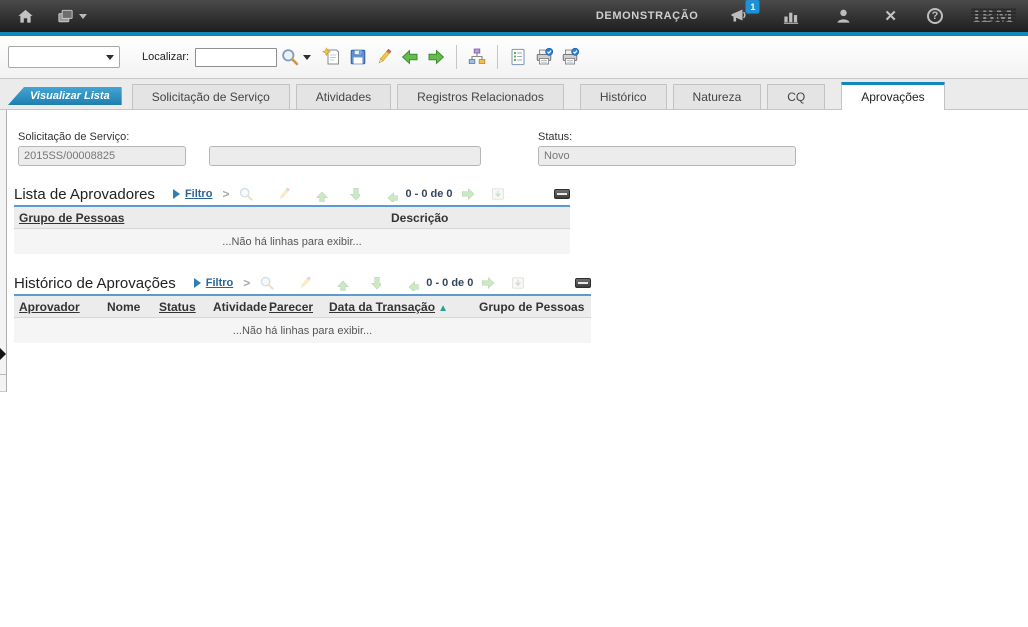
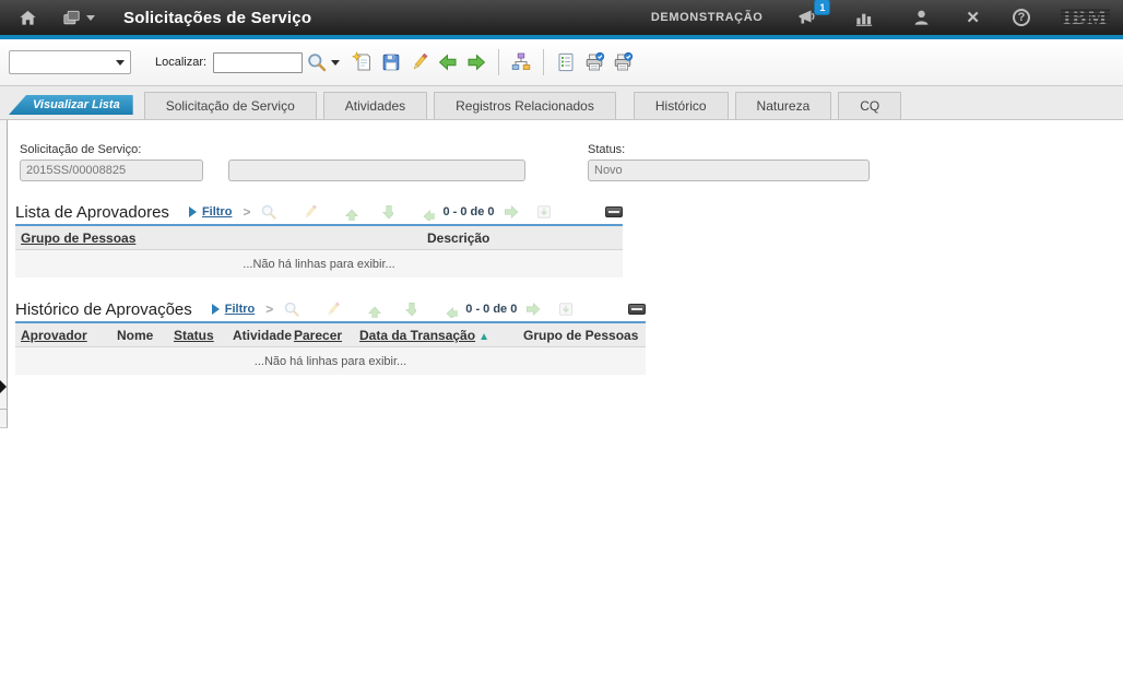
+ Solicitações de Serviço
  DEMONSTRAÇÃO
  1
  ✕
  ?
  Localizar:
  Visualizar Lista
  Solicitação de Serviço
  Atividades
  Registros Relacionados
  Histórico
  Natureza
  CQ
- Aprovações
  Solicitação de Serviço:
  2015SS/00008825
  Status:
  Novo
  Lista de Aprovadores
  Filtro
  >
  0 - 0 de 0
  Grupo de Pessoas
  Descrição
  ...Não há linhas para exibir...
  Histórico de Aprovações
  Filtro
  >
  0 - 0 de 0
  Aprovador
  Nome
  Status
  Atividade
  Parecer
  Data da Transação ▲
  Grupo de Pessoas
  ...Não há linhas para exibir...
